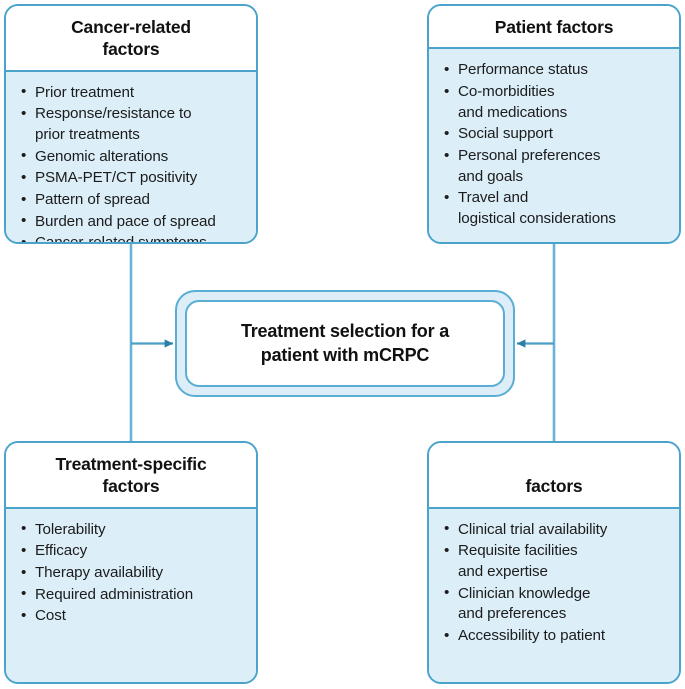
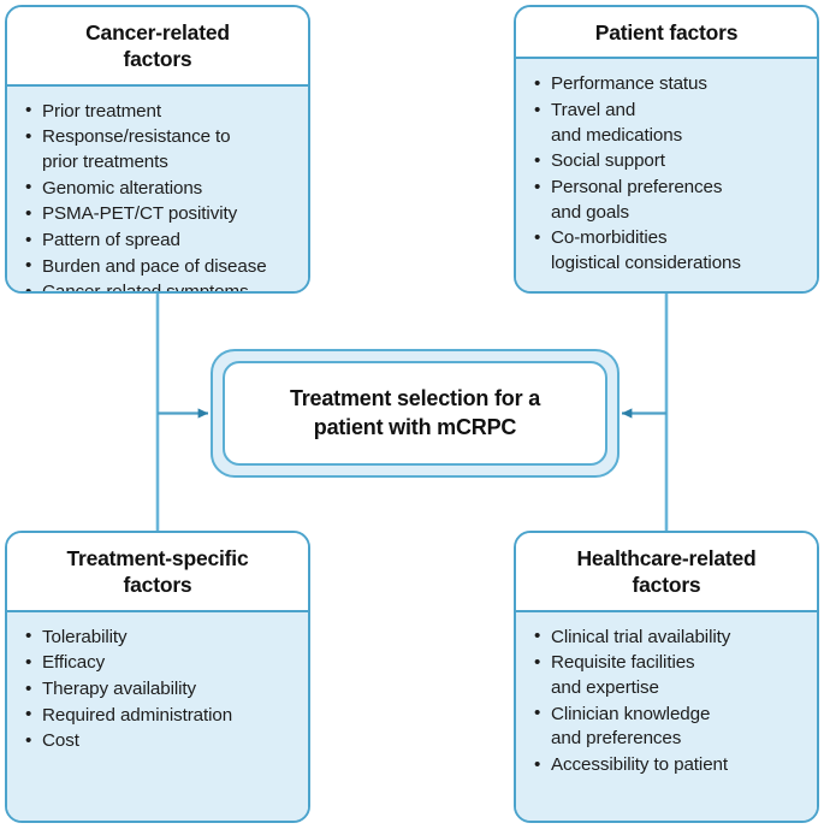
  Cancer-related
  factors
  •
  Prior treatment
  •
  Response/resistance to
  prior treatments
  •
  Genomic alterations
  •
  PSMA-PET/CT positivity
  •
  Pattern of spread
  •
- Burden and pace of spread
+ Burden and pace of disease
  Patient factors
  •
  Performance status
  •
- Co-morbidities
+ Travel and
  and medications
  •
  Social support
  •
  Personal preferences
  and goals
  •
- Travel and
+ Co-morbidities
  logistical considerations
  Treatment selection for a
  patient with mCRPC
  Treatment-specific
  factors
  •
  Tolerability
  •
  Efficacy
  •
  Therapy availability
  •
  Required administration
  •
  Cost
+ Healthcare-related
  factors
  •
  Clinical trial availability
  •
  Requisite facilities
  and expertise
  •
  Clinician knowledge
  and preferences
  •
  Accessibility to patient
